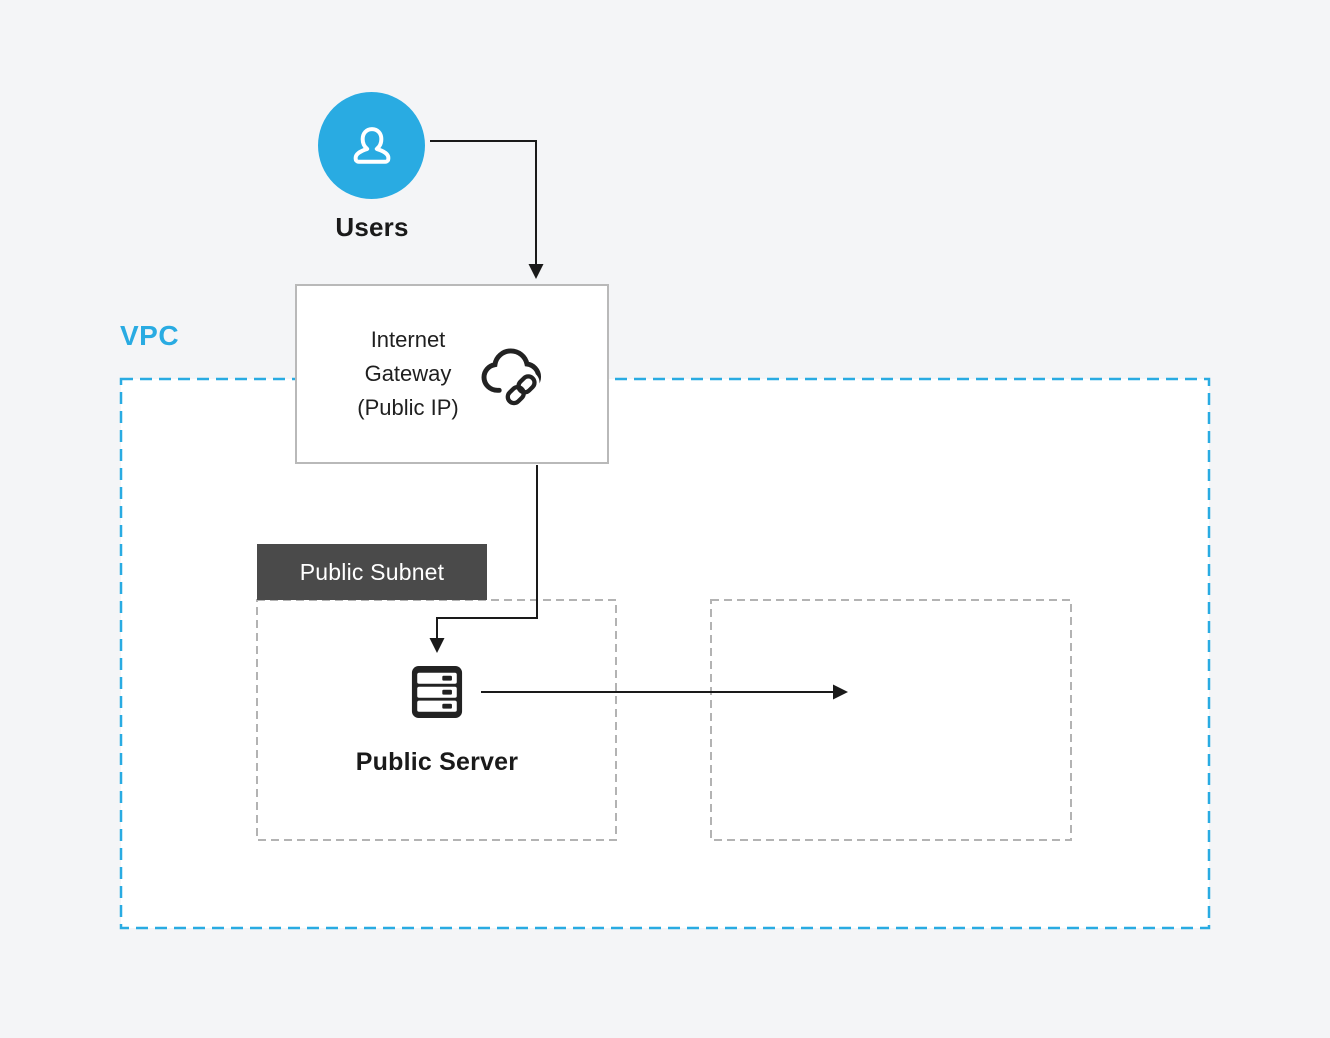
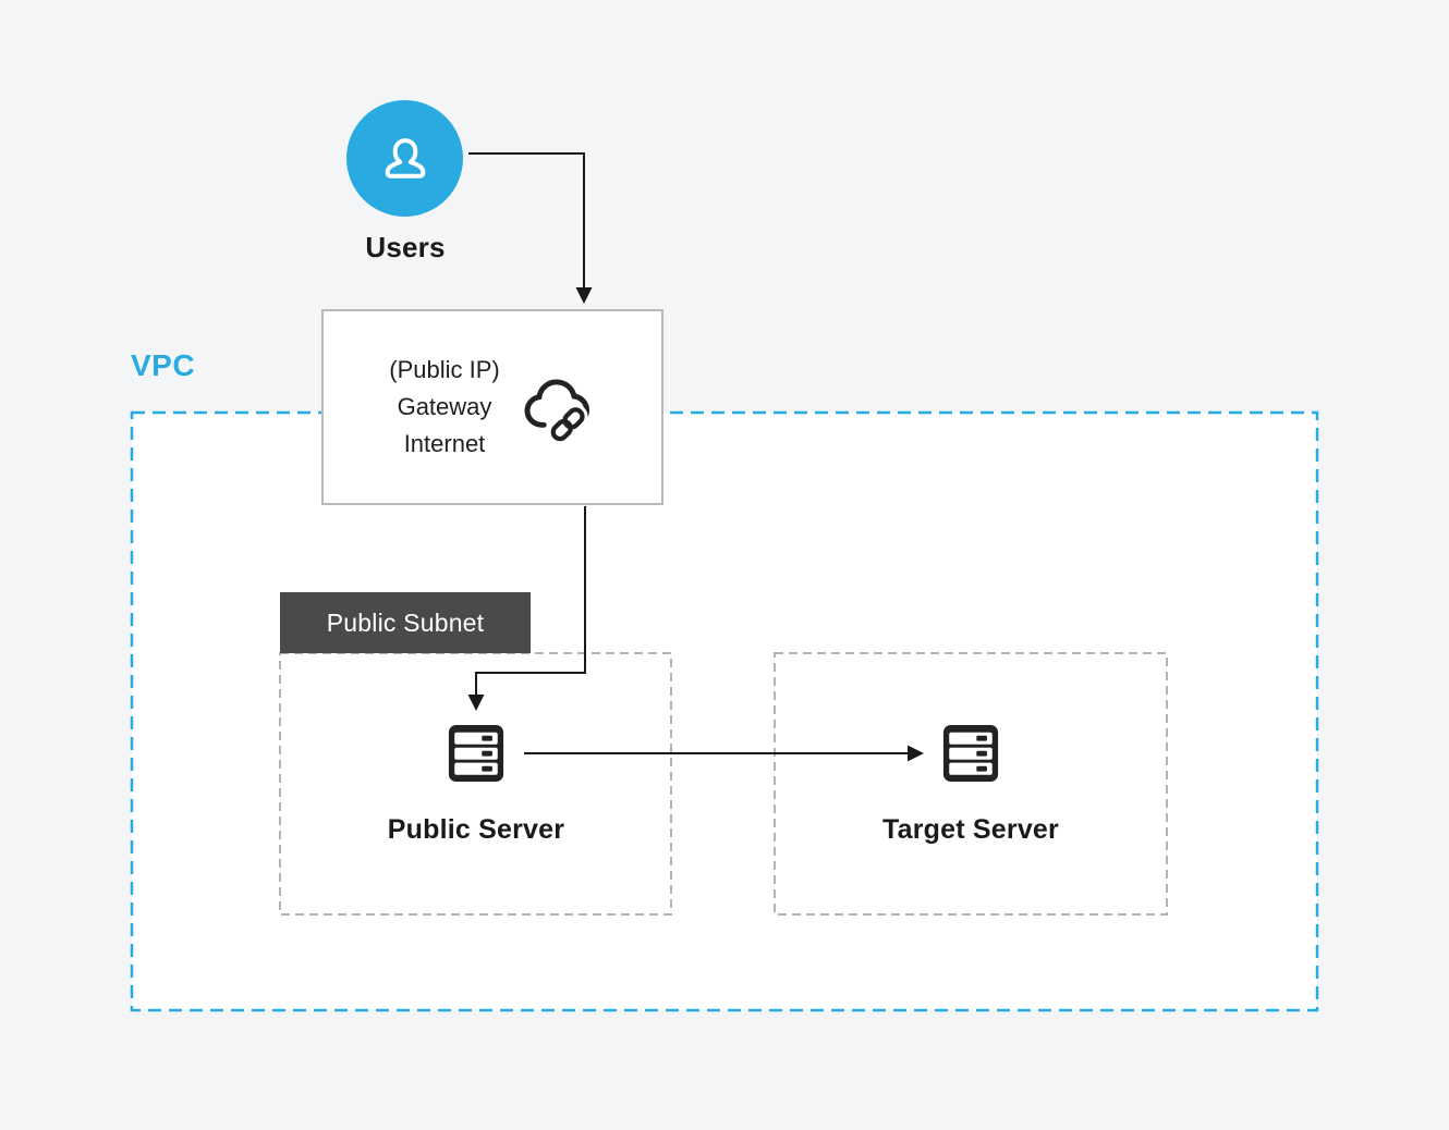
  Users
- Internet
+ (Public IP)
  Gateway
- (Public IP)
+ Internet
  VPC
  Public Subnet
  Public Server
+ Target Server
